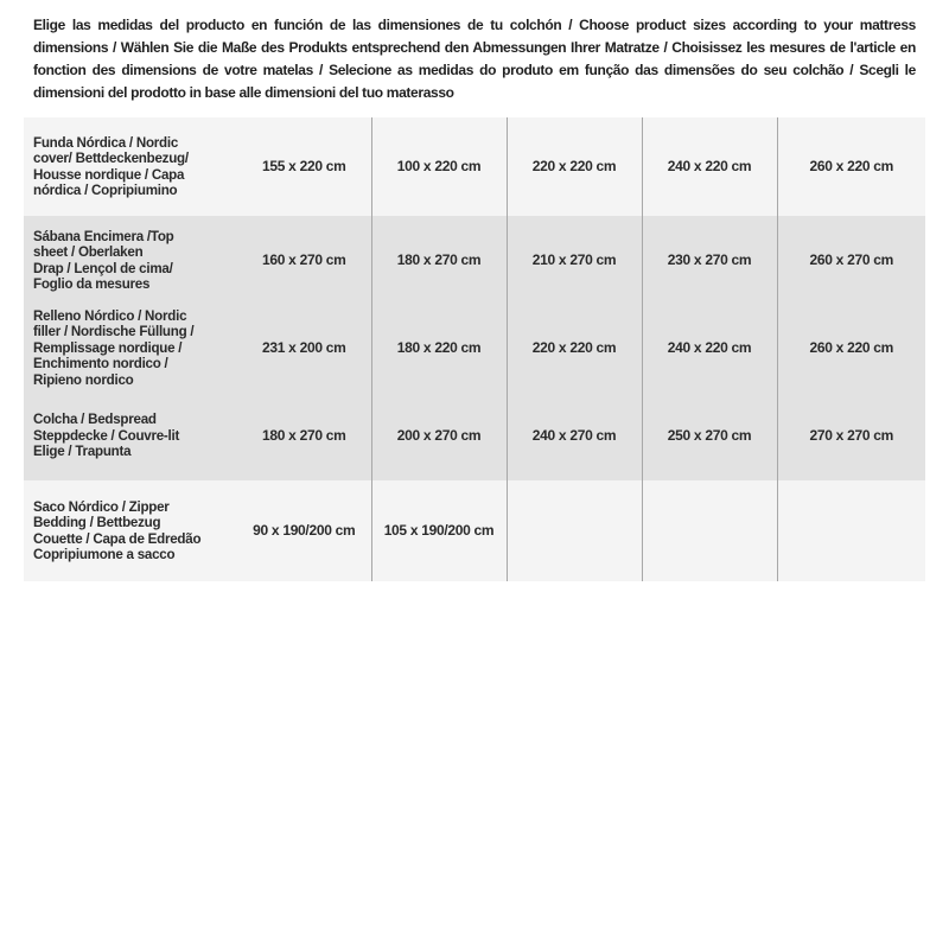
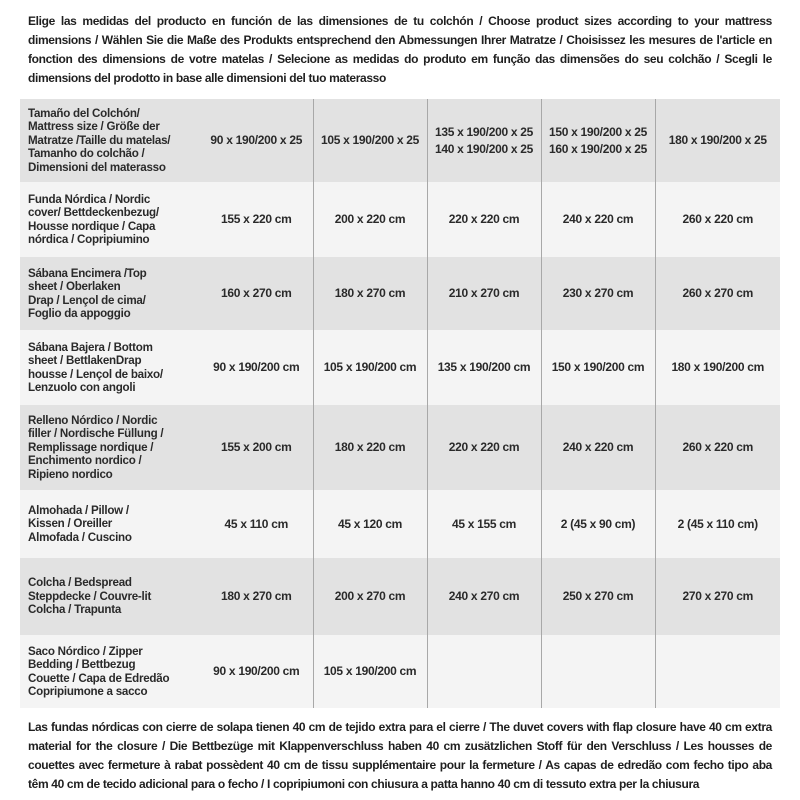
- Elige las medidas del producto en función de las dimensiones de tu colchón / Choose product sizes according to your mattress dimensions / Wählen Sie die Maße des Produkts entsprechend den Abmessungen Ihrer Matratze / Choisissez les mesures de l'article en fonction des dimensions de votre matelas / Selecione as medidas do produto em função das dimensões do seu colchão / Scegli le dimensioni del prodotto in base alle dimensioni del tuo materasso
+ Elige las medidas del producto en función de las dimensiones de tu colchón / Choose product sizes according to your mattress dimensions / Wählen Sie die Maße des Produkts entsprechend den Abmessungen Ihrer Matratze / Choisissez les mesures de l'article en fonction des dimensions de votre matelas / Selecione as medidas do produto em função das dimensões do seu colchão / Scegli le dimensions del prodotto in base alle dimensioni del tuo materasso
+ Tamaño del Colchón/ Mattress size / Größe der Matratze /Taille du matelas/ Tamanho do colchão / Dimensioni del materasso	90 x 190/200 x 25	105 x 190/200 x 25	135 x 190/200 x 25 140 x 190/200 x 25	150 x 190/200 x 25 160 x 190/200 x 25	180 x 190/200 x 25
- Funda Nórdica / Nordic cover/ Bettdeckenbezug/ Housse nordique / Capa nórdica / Copripiumino	155 x 220 cm	100 x 220 cm	220 x 220 cm	240 x 220 cm	260 x 220 cm
+ Funda Nórdica / Nordic cover/ Bettdeckenbezug/ Housse nordique / Capa nórdica / Copripiumino	155 x 220 cm	200 x 220 cm	220 x 220 cm	240 x 220 cm	260 x 220 cm
- Sábana Encimera /Top sheet / Oberlaken Drap / Lençol de cima/ Foglio da mesures	160 x 270 cm	180 x 270 cm	210 x 270 cm	230 x 270 cm	260 x 270 cm
+ Sábana Encimera /Top sheet / Oberlaken Drap / Lençol de cima/ Foglio da appoggio	160 x 270 cm	180 x 270 cm	210 x 270 cm	230 x 270 cm	260 x 270 cm
+ Sábana Bajera / Bottom sheet / BettlakenDrap housse / Lençol de baixo/ Lenzuolo con angoli	90 x 190/200 cm	105 x 190/200 cm	135 x 190/200 cm	150 x 190/200 cm	180 x 190/200 cm
- Relleno Nórdico / Nordic filler / Nordische Füllung / Remplissage nordique / Enchimento nordico / Ripieno nordico	231 x 200 cm	180 x 220 cm	220 x 220 cm	240 x 220 cm	260 x 220 cm
+ Relleno Nórdico / Nordic filler / Nordische Füllung / Remplissage nordique / Enchimento nordico / Ripieno nordico	155 x 200 cm	180 x 220 cm	220 x 220 cm	240 x 220 cm	260 x 220 cm
+ Almohada / Pillow / Kissen / Oreiller Almofada / Cuscino	45 x 110 cm	45 x 120 cm	45 x 155 cm	2 (45 x 90 cm)	2 (45 x 110 cm)
- Colcha / Bedspread Steppdecke / Couvre-lit Elige / Trapunta	180 x 270 cm	200 x 270 cm	240 x 270 cm	250 x 270 cm	270 x 270 cm
+ Colcha / Bedspread Steppdecke / Couvre-lit Colcha / Trapunta	180 x 270 cm	200 x 270 cm	240 x 270 cm	250 x 270 cm	270 x 270 cm
  Saco Nórdico / Zipper Bedding / Bettbezug Couette / Capa de Edredão Copripiumone a sacco	90 x 190/200 cm	105 x 190/200 cm
+ Las fundas nórdicas con cierre de solapa tienen 40 cm de tejido extra para el cierre / The duvet covers with flap closure have 40 cm extra material for the closure / Die Bettbezüge mit Klappenverschluss haben 40 cm zusätzlichen Stoff für den Verschluss / Les housses de couettes avec fermeture à rabat possèdent 40 cm de tissu supplémentaire pour la fermeture / As capas de edredão com fecho tipo aba têm 40 cm de tecido adicional para o fecho / I copripiumoni con chiusura a patta hanno 40 cm di tessuto extra per la chiusura
